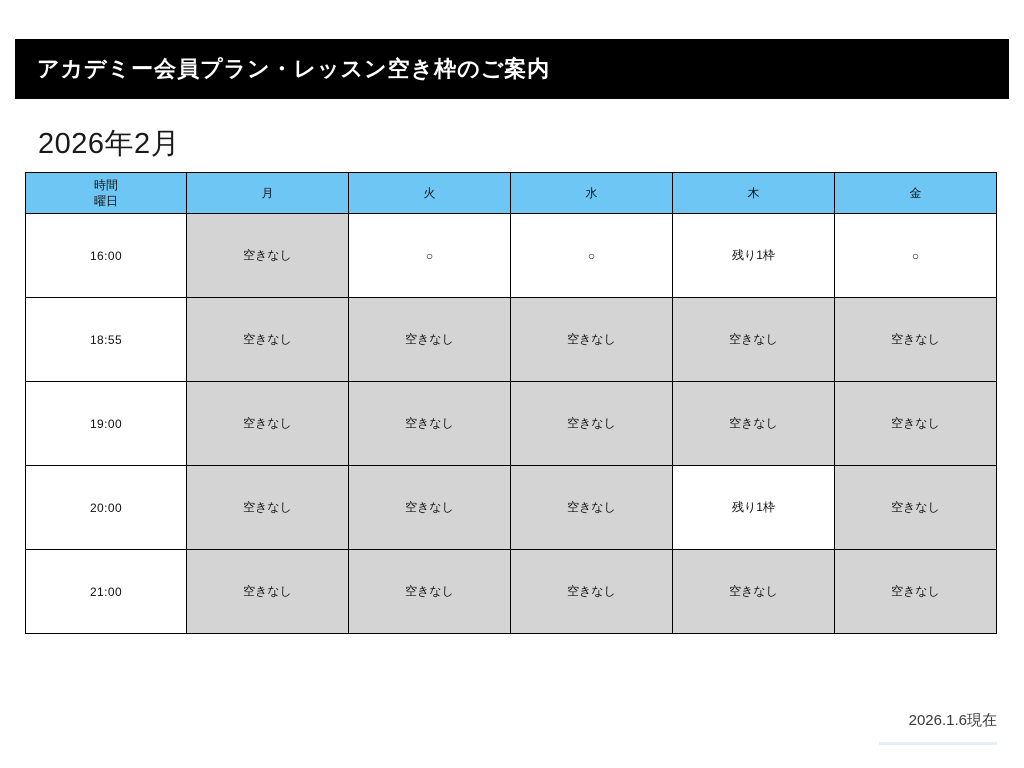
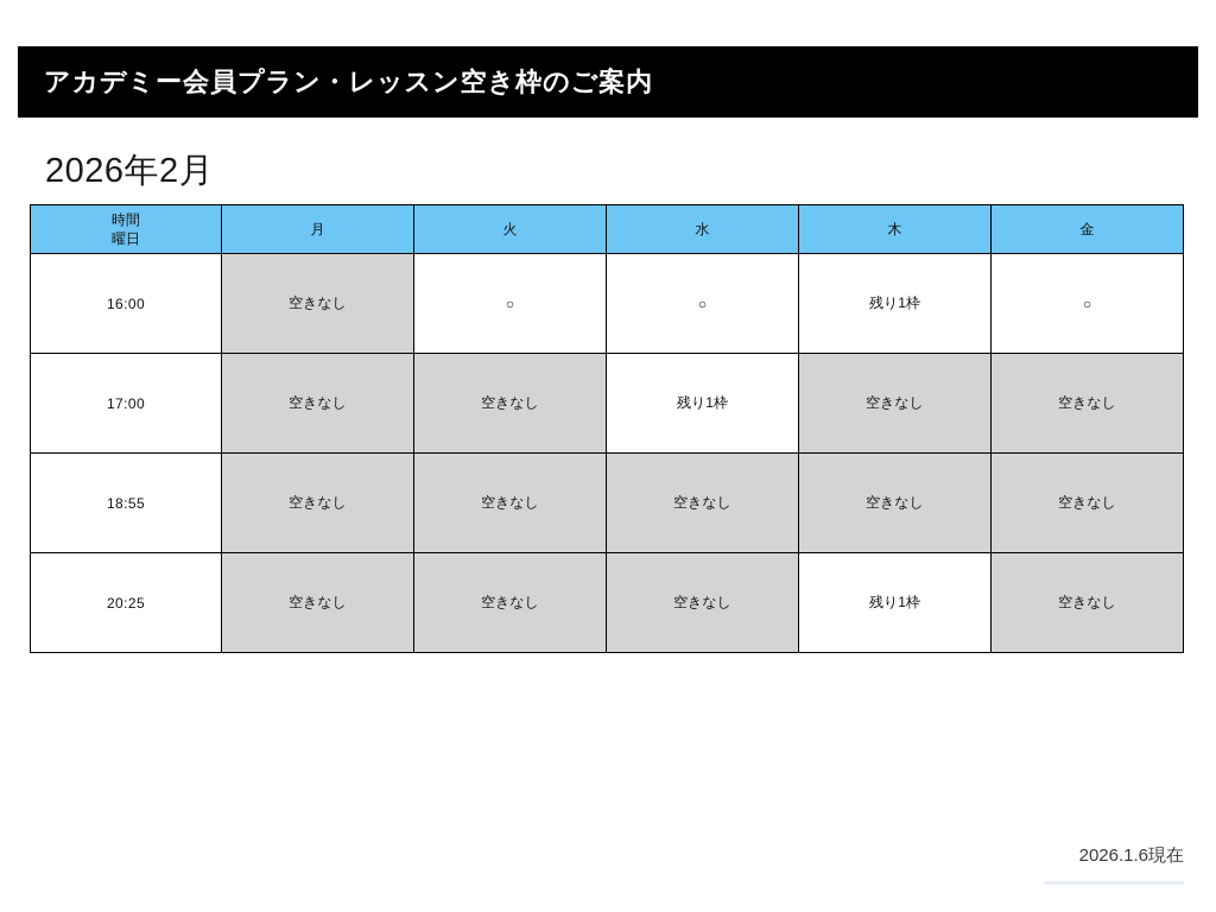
  アカデミー会員プラン・レッスン空き枠のご案内
  2026年2月
  時間 曜日	月	火	水	木	金
  16:00	空きなし	○	○	残り1枠	○
+ 17:00	空きなし	空きなし	残り1枠	空きなし	空きなし
  18:55	空きなし	空きなし	空きなし	空きなし	空きなし
- 19:00	空きなし	空きなし	空きなし	空きなし	空きなし
- 20:00	空きなし	空きなし	空きなし	残り1枠	空きなし
+ 20:25	空きなし	空きなし	空きなし	残り1枠	空きなし
- 21:00	空きなし	空きなし	空きなし	空きなし	空きなし
  2026.1.6現在
